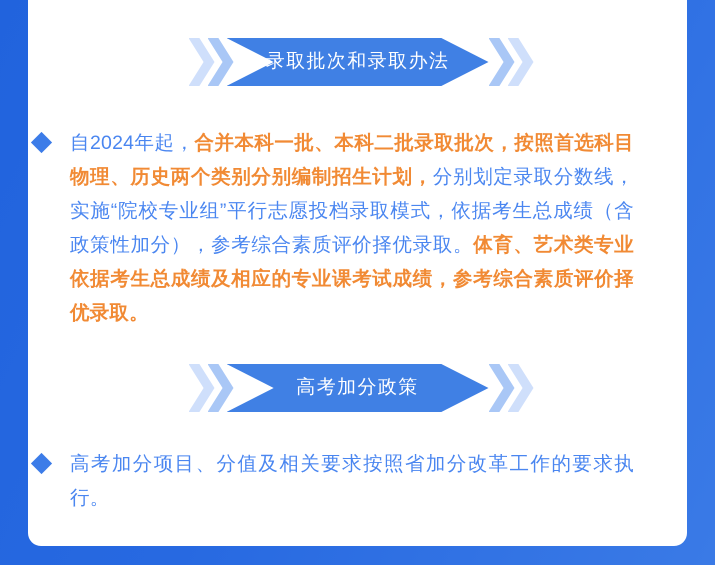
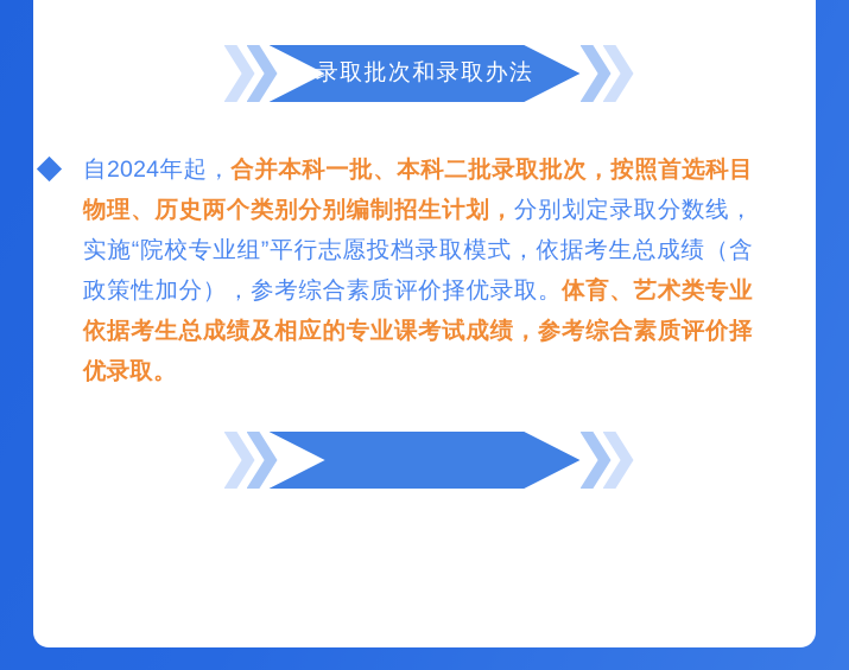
  录取批次和录取办法
  自2024年起，合并本科一批、本科二批录取批次，按照首选科目物理、历史两个类别分别编制招生计划，分别划定录取分数线，实施“院校专业组”平行志愿投档录取模式，依据考生总成绩（含政策性加分），参考综合素质评价择优录取。体育、艺术类专业依据考生总成绩及相应的专业课考试成绩，参考综合素质评价择优录取。
- 高考加分政策
- 高考加分项目、分值及相关要求按照省加分改革工作的要求执行。
